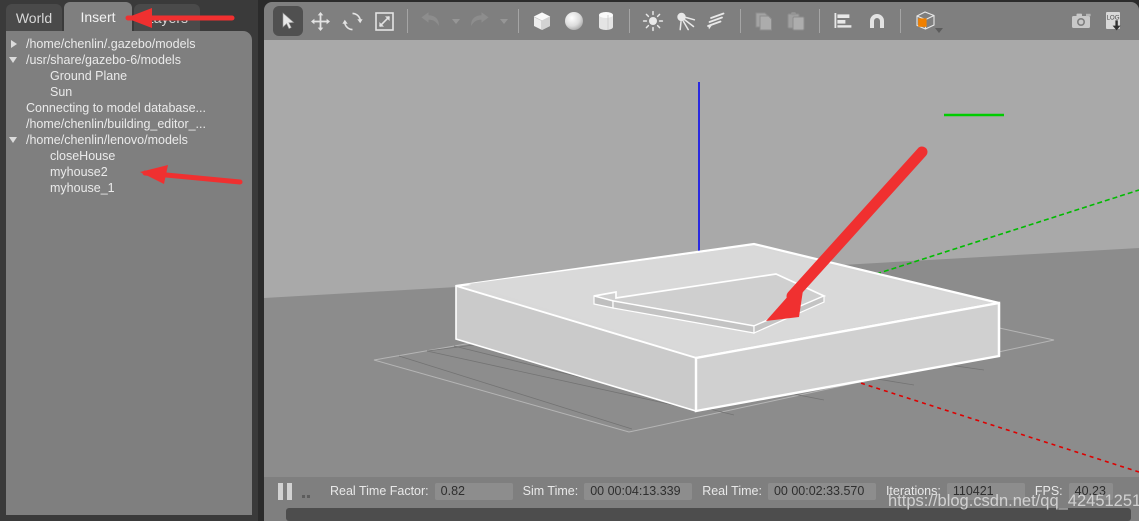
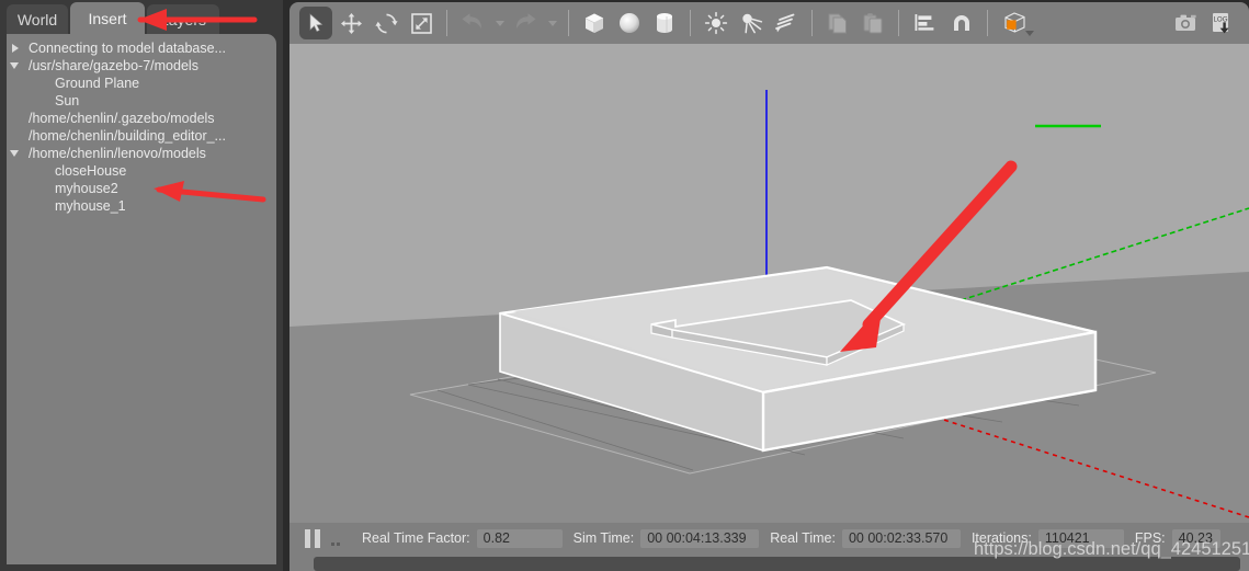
  World
  Insert
- /home/chenlin/.gazebo/models
+ Connecting to model database...
- /usr/share/gazebo-6/models
+ /usr/share/gazebo-7/models
  Ground Plane
  Sun
- Connecting to model database...
+ /home/chenlin/.gazebo/models
  /home/chenlin/building_editor_...
  /home/chenlin/lenovo/models
  closeHouse
  myhouse2
  myhouse_1
  Real Time Factor:
  0.82
  Sim Time:
  00 00:04:13.339
  Real Time:
  00 00:02:33.570
  Iterations:
  110421
  FPS:
  40.23
  https://blog.csdn.net/qq_42451251
